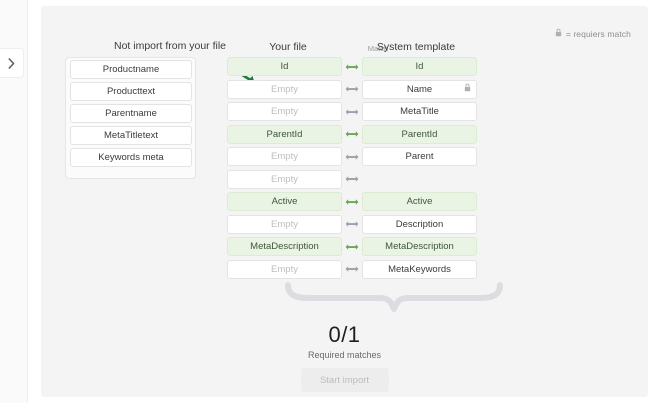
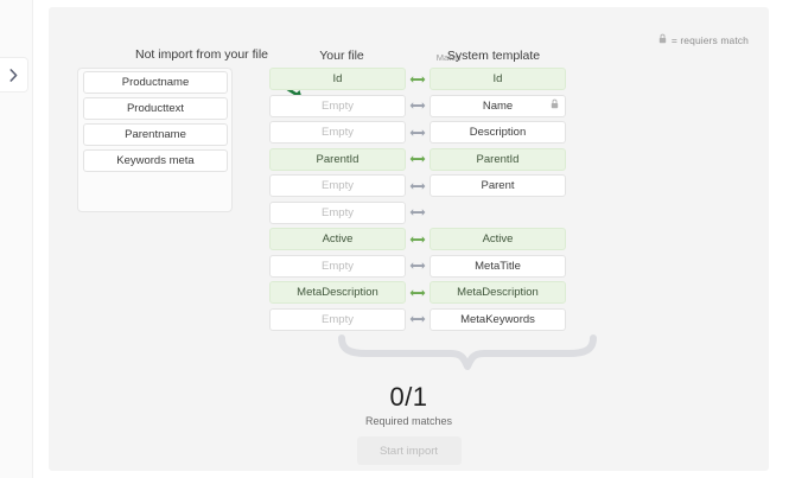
  = requiers match
  Not import from your file
  Productname
  Producttext
  Parentname
- MetaTitletext
  Keywords meta
  Your file
  Match
  System template
  Id
  Id
  Empty
  Name
  Empty
- MetaTitle
+ Description
  ParentId
  ParentId
  Empty
  Parent
  Empty
  Active
  Active
  Empty
- Description
+ MetaTitle
  MetaDescription
  MetaDescription
  Empty
  MetaKeywords
  0/1
  Required matches
  Start import
